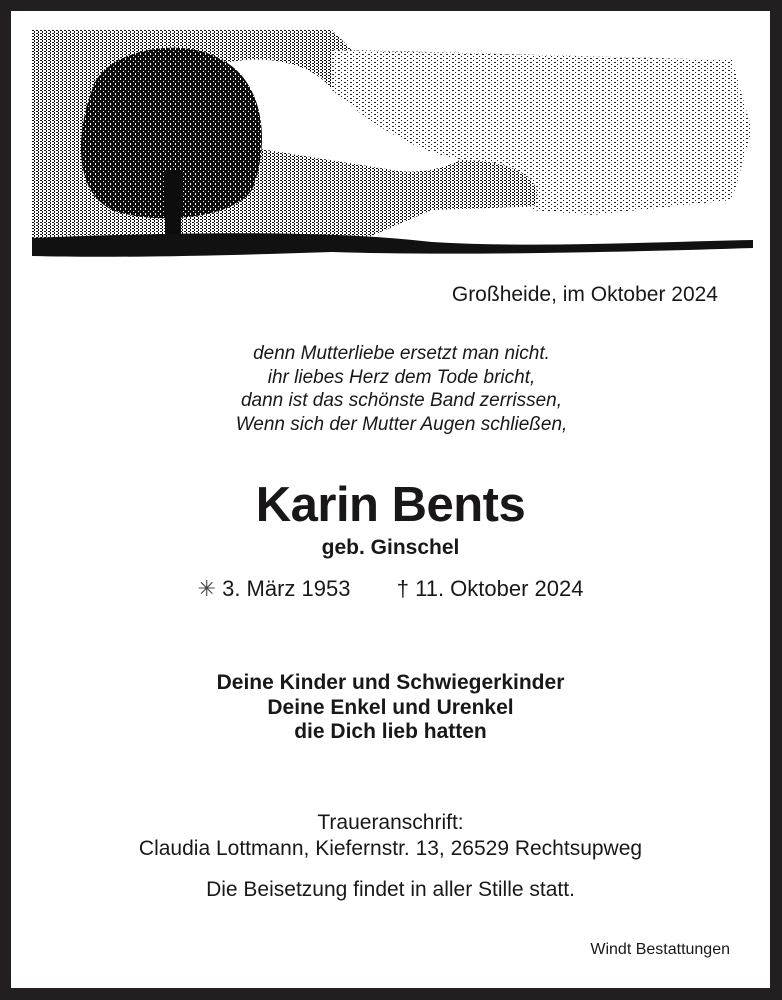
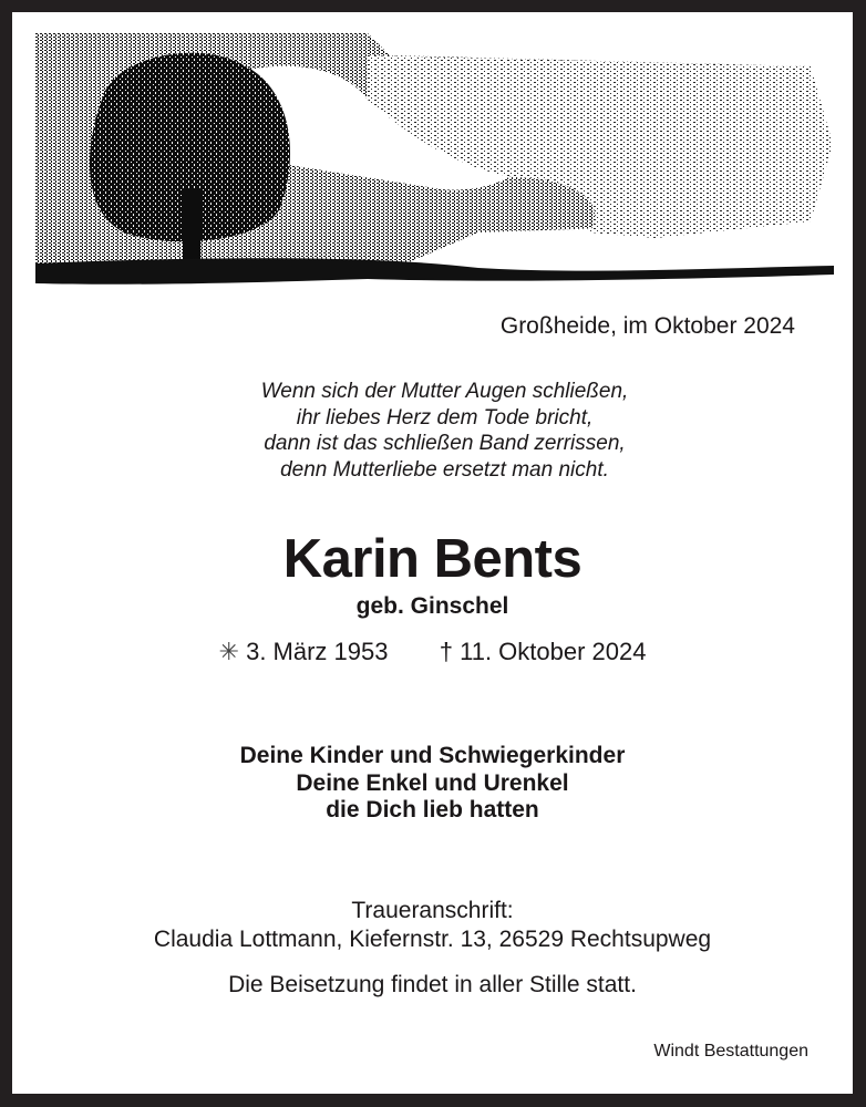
  Großheide, im Oktober 2024
- denn Mutterliebe ersetzt man nicht.
+ Wenn sich der Mutter Augen schließen,
  ihr liebes Herz dem Tode bricht,
- dann ist das schönste Band zerrissen,
+ dann ist das schließen Band zerrissen,
- Wenn sich der Mutter Augen schließen,
+ denn Mutterliebe ersetzt man nicht.
  Karin Bents
  geb. Ginschel
  ✳ 3. März 1953 † 11. Oktober 2024
  Deine Kinder und Schwiegerkinder
  Deine Enkel und Urenkel
  die Dich lieb hatten
  Traueranschrift:
  Claudia Lottmann, Kiefernstr. 13, 26529 Rechtsupweg
  Die Beisetzung findet in aller Stille statt.
  Windt Bestattungen
